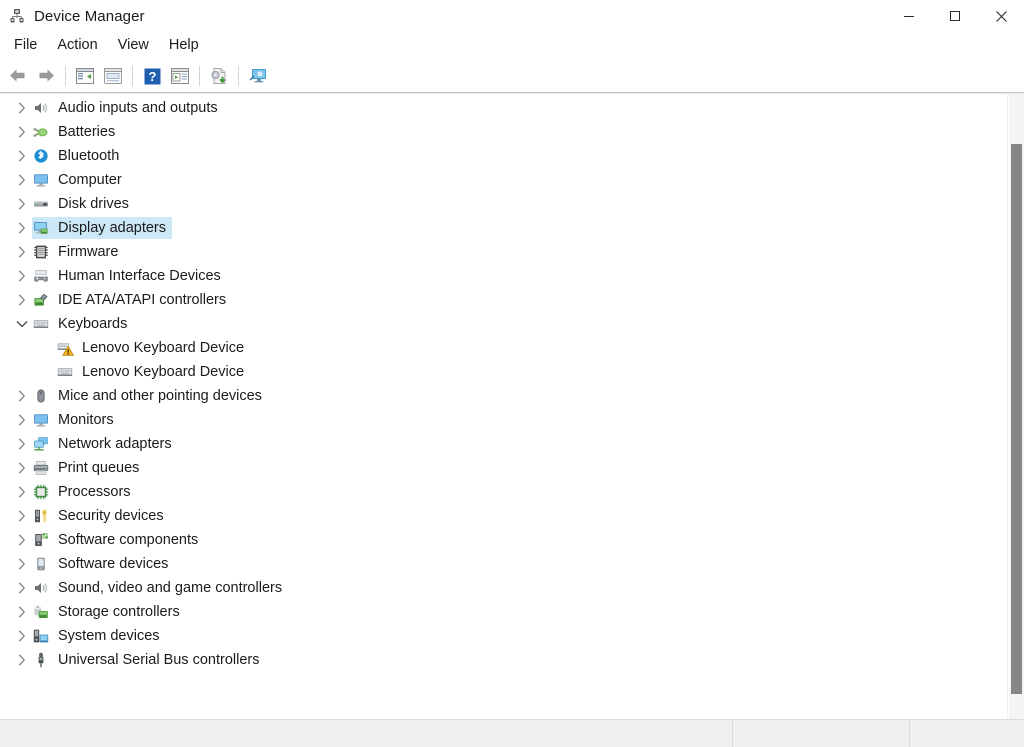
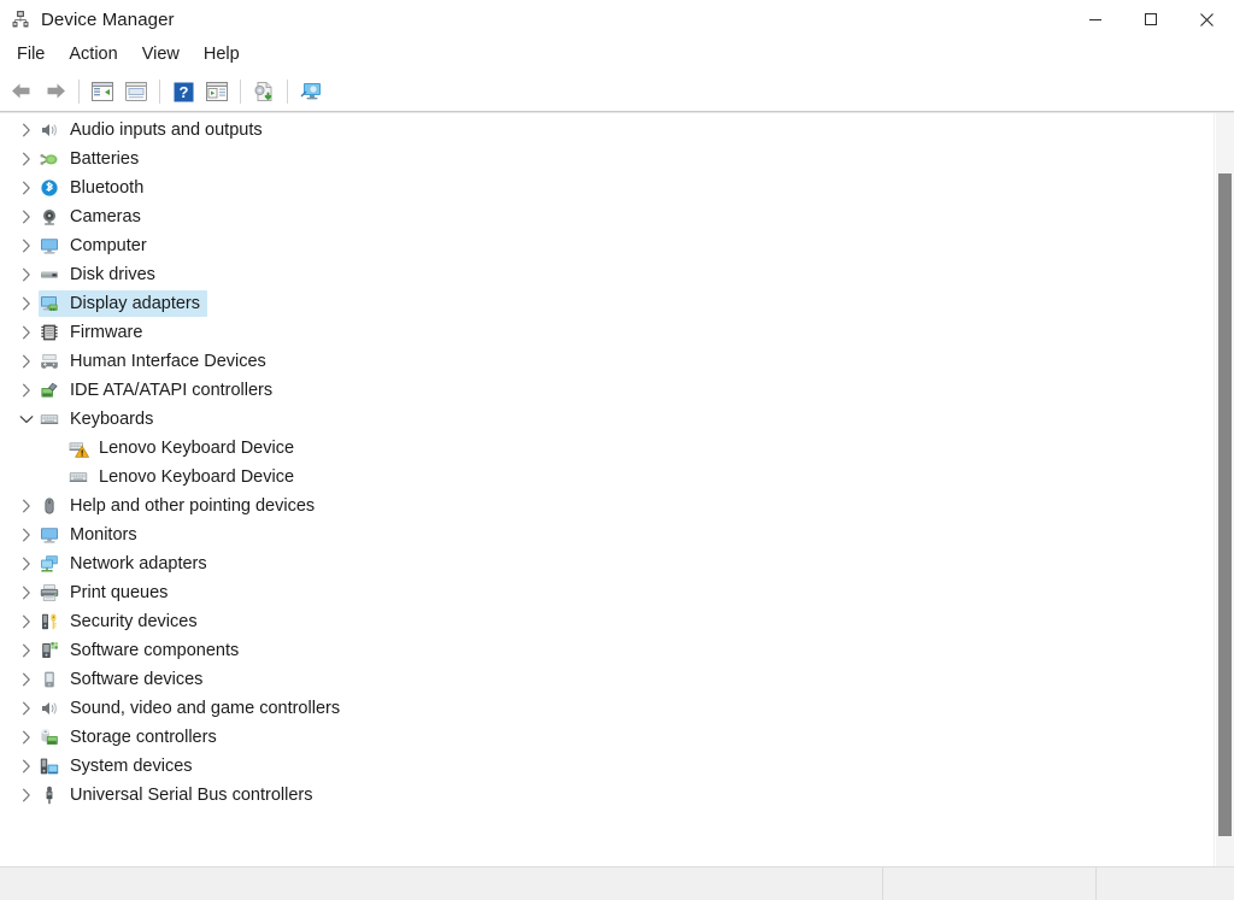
  Device Manager
  File
  Action
  View
  Help
  ?
  Audio inputs and outputs
  Batteries
  Bluetooth
+ Cameras
  Computer
  Disk drives
  Display adapters
  Firmware
  Human Interface Devices
  IDE ATA/ATAPI controllers
  Keyboards
  Lenovo Keyboard Device
  Lenovo Keyboard Device
- Mice and other pointing devices
+ Help and other pointing devices
  Monitors
  Network adapters
  Print queues
- Processors
  Security devices
  Software components
  Software devices
  Sound, video and game controllers
  Storage controllers
  System devices
  Universal Serial Bus controllers
